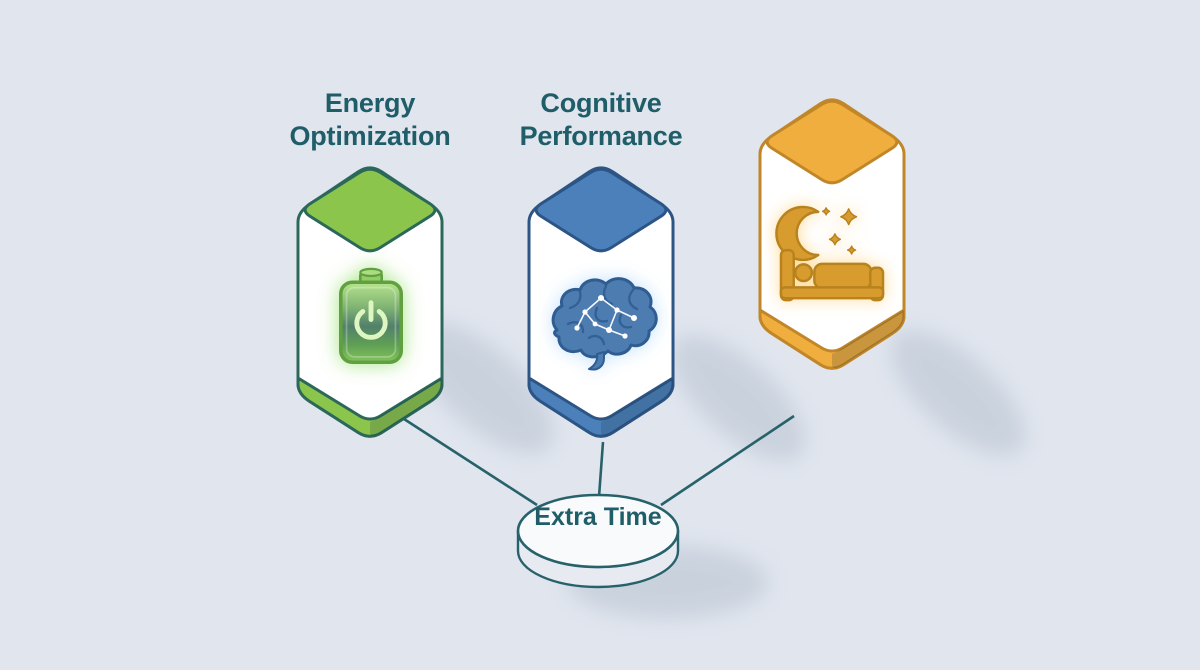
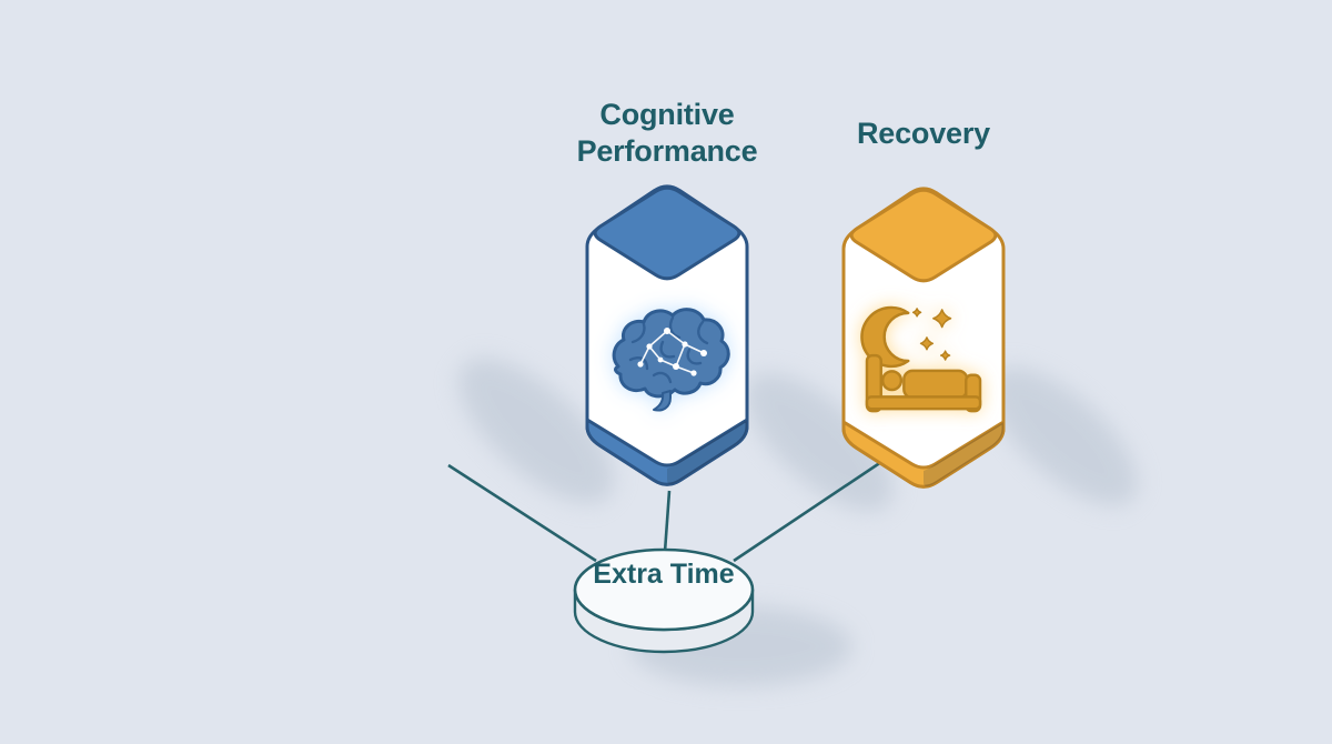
- Energy Optimization
  Cognitive Performance
+ Recovery
  Extra Time
